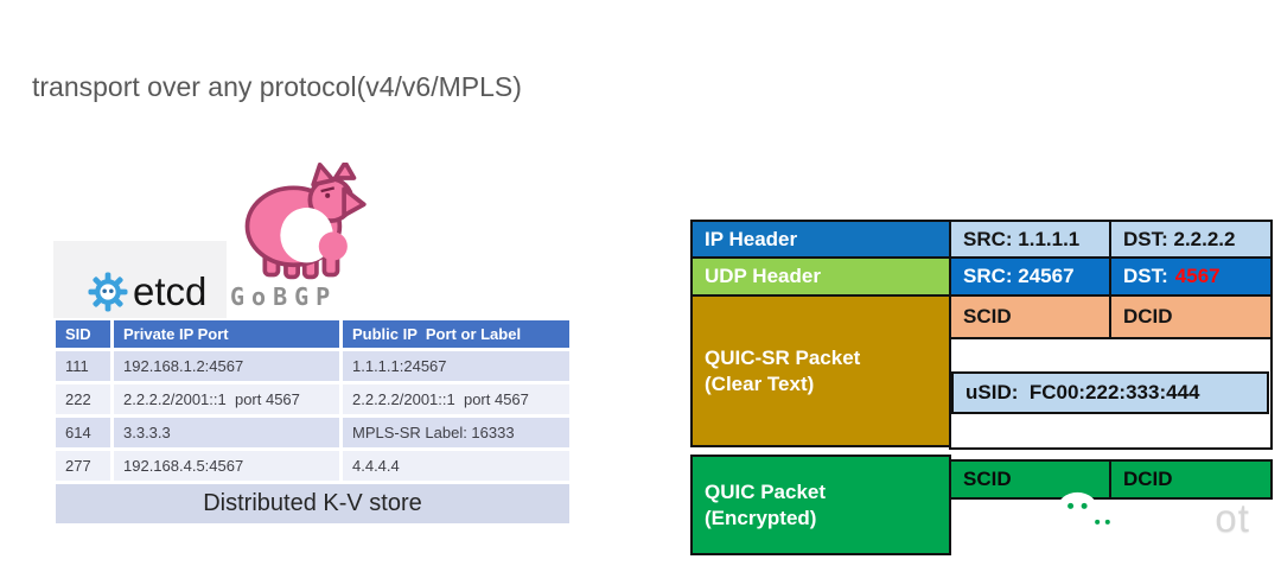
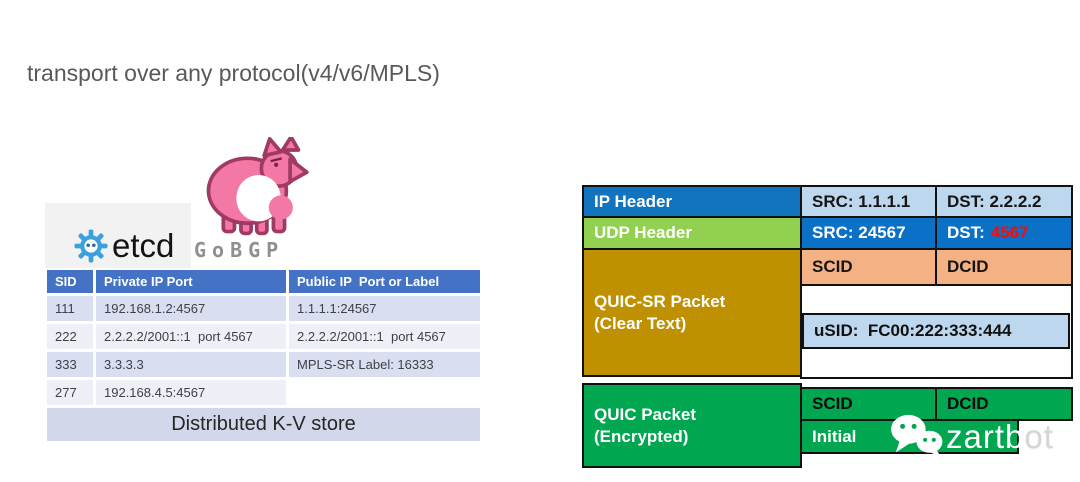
  transport over any protocol(v4/v6/MPLS)
  etcd
  GoBGP
  SID
  Private IP Port
  Public IP Port or Label
  111
  192.168.1.2:4567
  1.1.1.1:24567
  222
  2.2.2.2/2001::1 port 4567
  2.2.2.2/2001::1 port 4567
- 614
+ 333
  3.3.3.3
  MPLS-SR Label: 16333
  277
  192.168.4.5:4567
- 4.4.4.4
  Distributed K-V store
  IP Header
  SRC: 1.1.1.1
  DST: 2.2.2.2
  UDP Header
  SRC: 24567
  DST:
  4567
  QUIC-SR Packet
  (Clear Text)
  SCID
  DCID
  uSID: FC00:222:333:444
  QUIC Packet
  (Encrypted)
  SCID
  DCID
+ Initial
  zartbot
